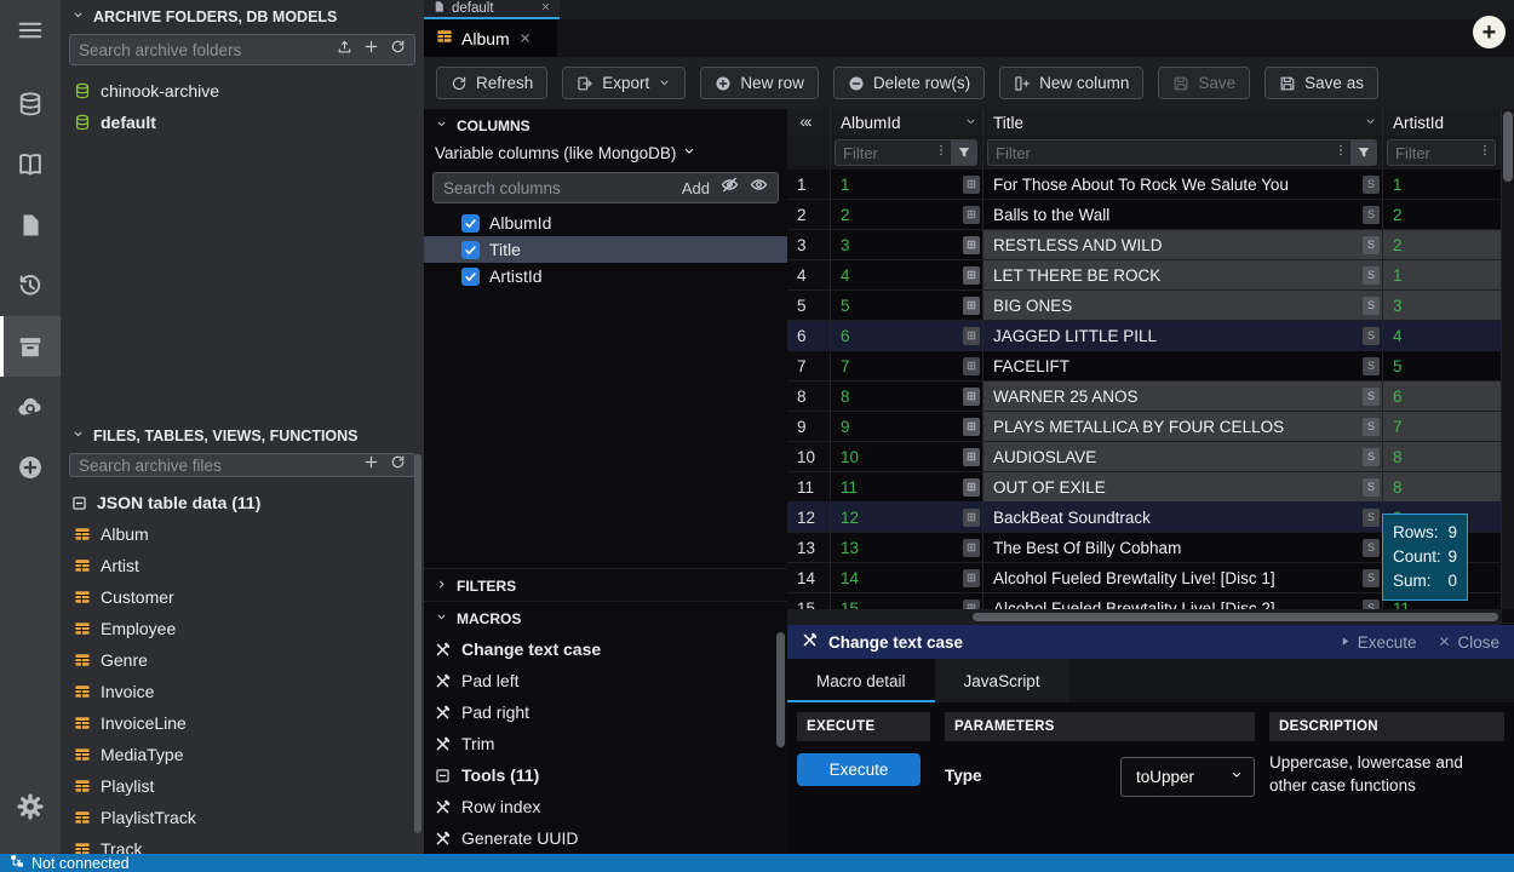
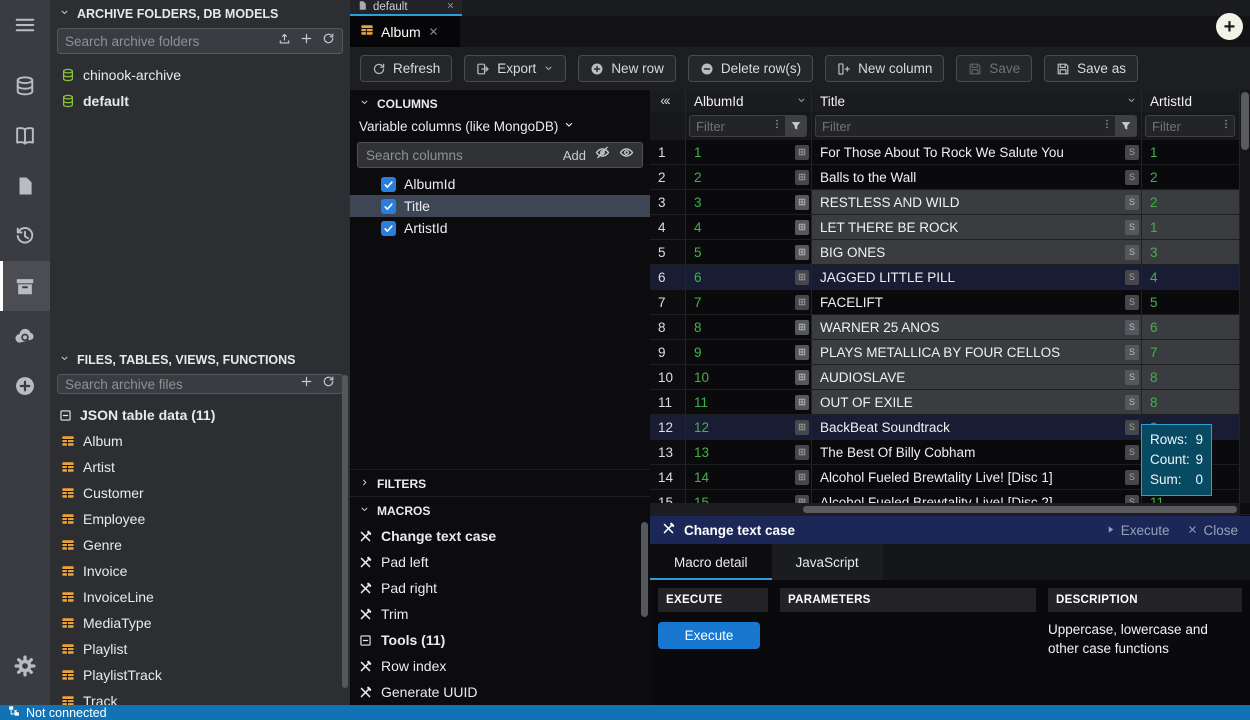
  ARCHIVE FOLDERS, DB MODELS
  Search archive folders
  chinook-archive
  default
  FILES, TABLES, VIEWS, FUNCTIONS
  Search archive files
  JSON table data (11)
  Album
  Artist
  Customer
  Employee
  Genre
  Invoice
  InvoiceLine
  MediaType
  Playlist
  PlaylistTrack
  Track
  default
  Album
  +
  Refresh
  Export
  New row
  Delete row(s)
  New column
  Save
  Save as
  COLUMNS
  Variable columns (like MongoDB)
  Search columns
  Add
  AlbumId
  Title
  ArtistId
  FILTERS
  MACROS
  Change text case
  Pad left
  Pad right
  Trim
  Tools (11)
  Row index
  Generate UUID
  «‹
  AlbumId
  Title
  ArtistId
  Filter
  Filter
  Filter
  1
  1
  For Those About To Rock We Salute You
  S
  1
  2
  2
  Balls to the Wall
  S
  2
  3
  3
  RESTLESS AND WILD
  S
  2
  4
  4
  LET THERE BE ROCK
  S
  1
  5
  5
  BIG ONES
  S
  3
  6
  6
  JAGGED LITTLE PILL
  S
  4
  7
  7
  FACELIFT
  S
  5
  8
  8
  WARNER 25 ANOS
  S
  6
  9
  9
  PLAYS METALLICA BY FOUR CELLOS
  S
  7
  10
  10
  AUDIOSLAVE
  S
  8
  11
  11
  OUT OF EXILE
  S
  8
  12
  12
  BackBeat Soundtrack
  S
  13
  13
  The Best Of Billy Cobham
  S
  14
  14
  Alcohol Fueled Brewtality Live! [Disc 1]
  S
  15
  15
  Alcohol Fueled Brewtality Live! [Disc 2]
  S
  11
  Rows:
  9
  Count:
  9
  Sum:
  0
  Change text case
  Execute
  Close
  Macro detail
  JavaScript
  EXECUTE
  Execute
  PARAMETERS
- Type
- toUpper
  DESCRIPTION
  Uppercase, lowercase and other case functions
  Not connected
